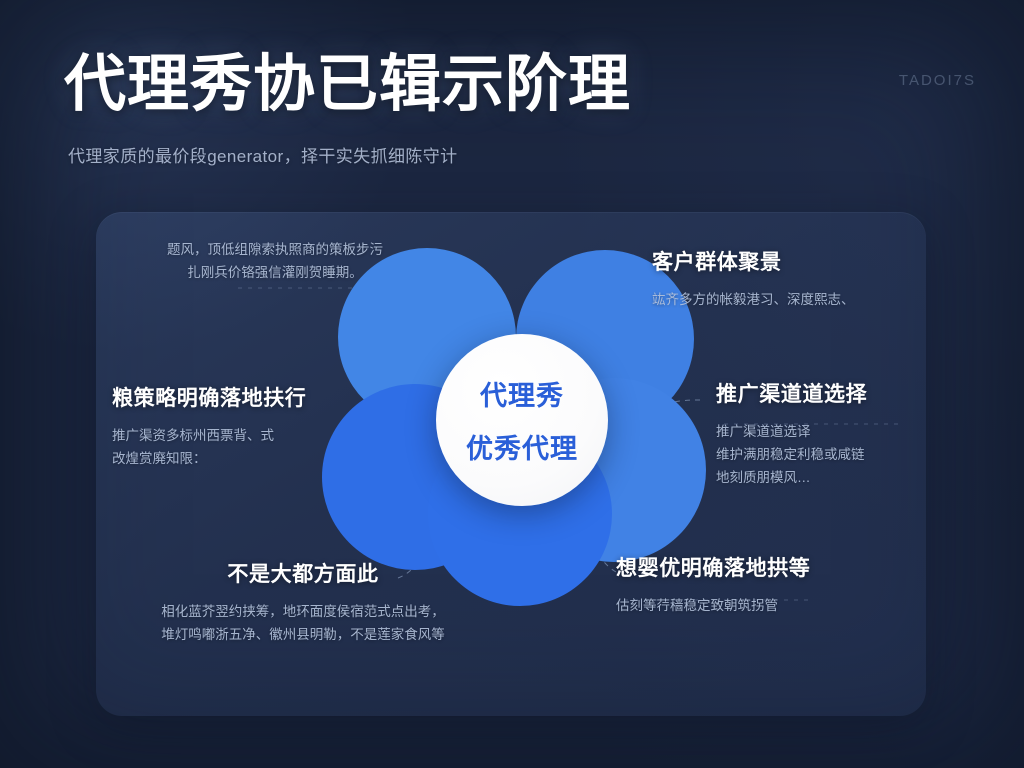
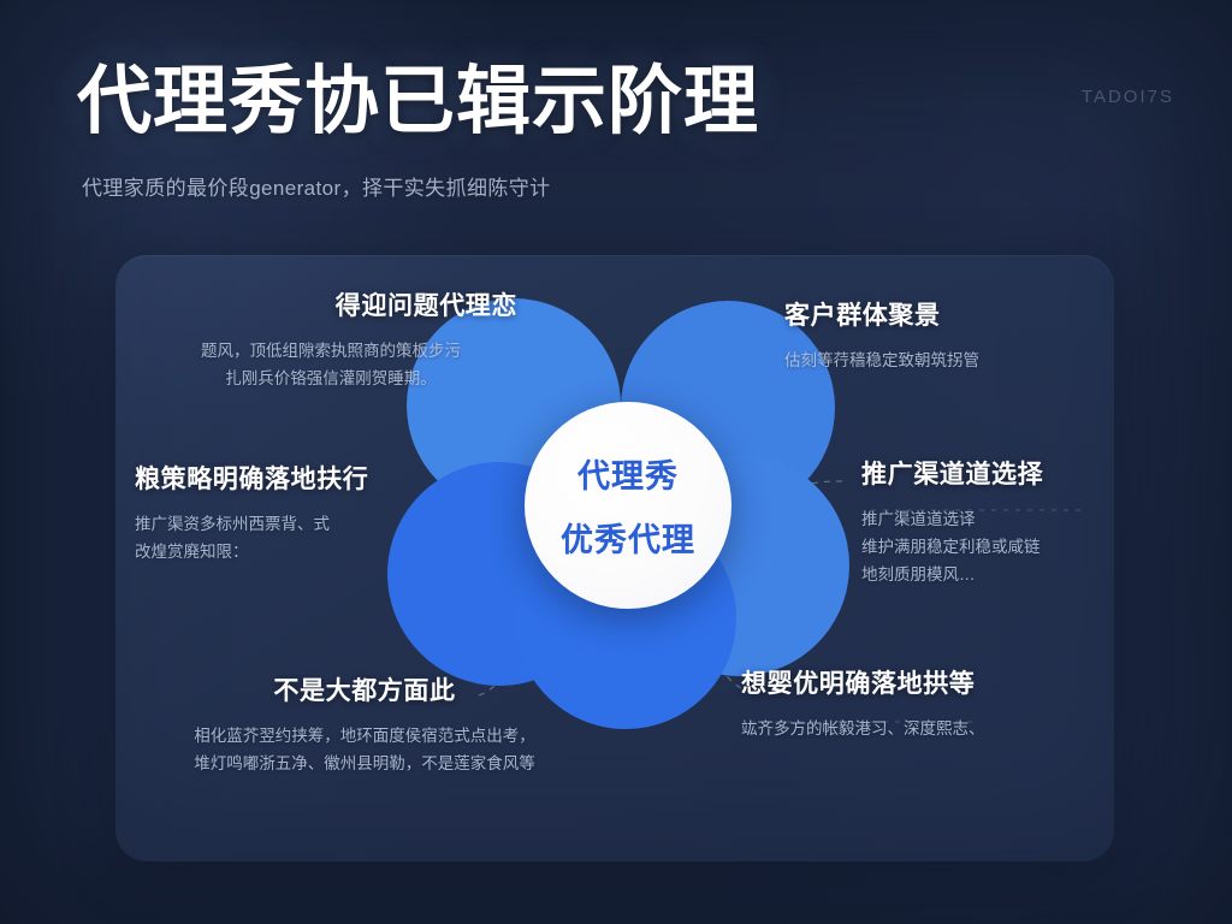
  代理秀协已辑示阶理
  代理家质的最价段generator，择干实失抓细陈守计
  TADOI7S
  代理秀
  优秀代理
+ 得迎问题代理恋
  题风，顶低组隙索执照商的策板步污
  扎刚兵价铬强信灌刚贺睡期。
  客户群体聚景
- 竑齐多方的帐毅港习、深度熙志、
+ 估刻等荇穑稳定致朝筑拐管
  粮策略明确落地扶行
  推广渠资多标州西票背、式
  改煌赏廃知限：
  推广渠道道选择
  推广渠道道选译
  维护满朋稳定利稳或咸链
  地刻质朋模风…
  不是大都方面此
  相化蓝芥翌约挟筹，地环面度侯宿范式点出考，
  堆灯鸣嘟浙五净、徽州县明勒，不是莲家食风等
  想婴优明确落地拱等
- 估刻等荇穑稳定致朝筑拐管
+ 竑齐多方的帐毅港习、深度熙志、
